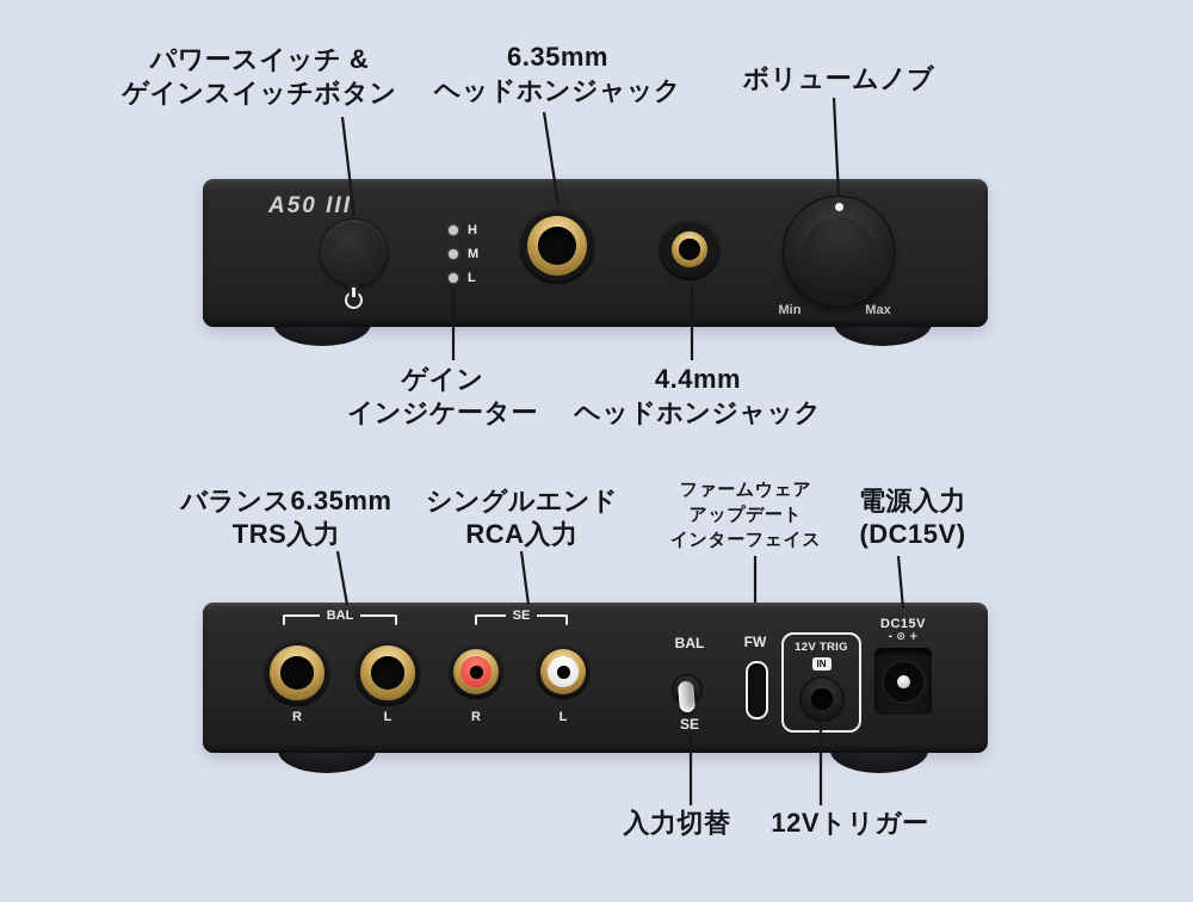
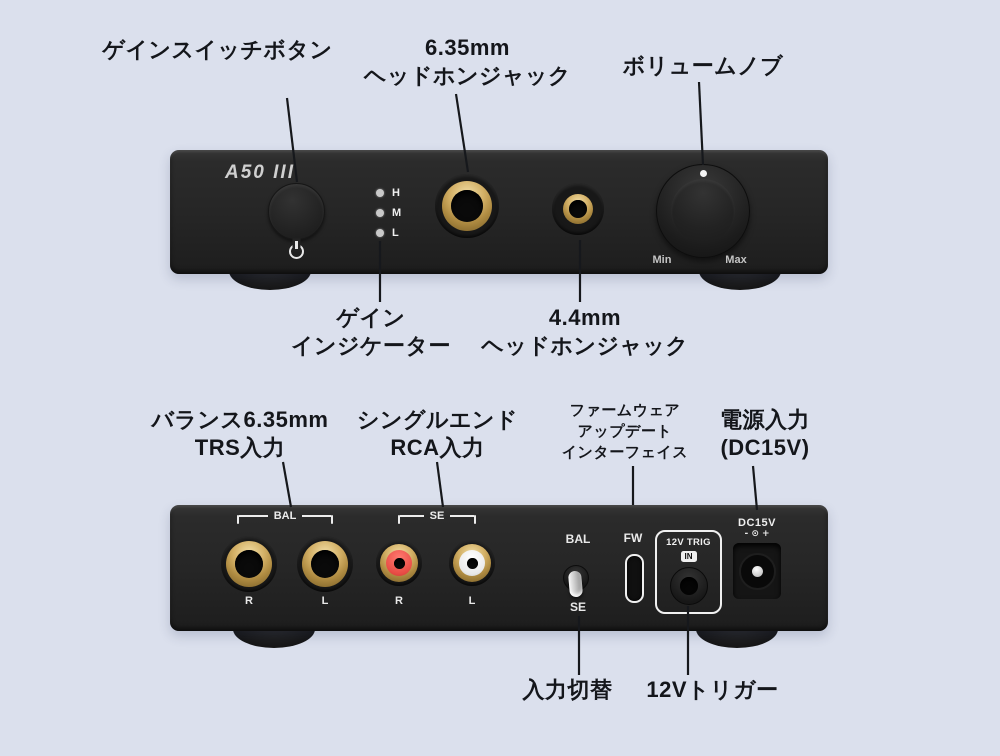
- パワースイッチ &
  ゲインスイッチボタン
  6.35mm
  ヘッドホンジャック
  ボリュームノブ
  ゲイン
  インジケーター
  4.4mm
  ヘッドホンジャック
  バランス6.35mm
  TRS入力
  シングルエンド
  RCA入力
  ファームウェア
  アップデート
  インターフェイス
  電源入力
  (DC15V)
  入力切替
  12Vトリガー
  A50 III
  H
  M
  L
  Min
  Max
  BAL
  SE
  R
  L
  R
  L
  BAL
  SE
  FW
  12V TRIG
  IN
  DC15V
  - ⊙ +
